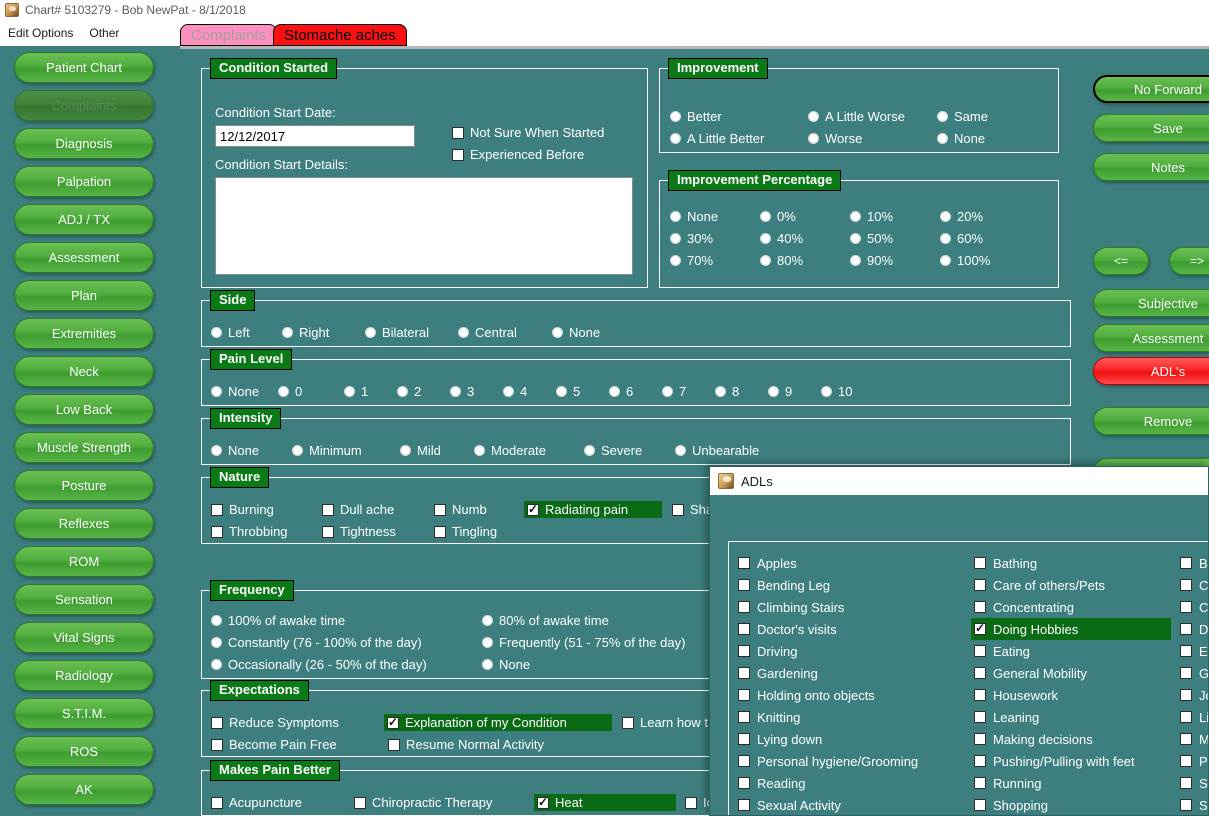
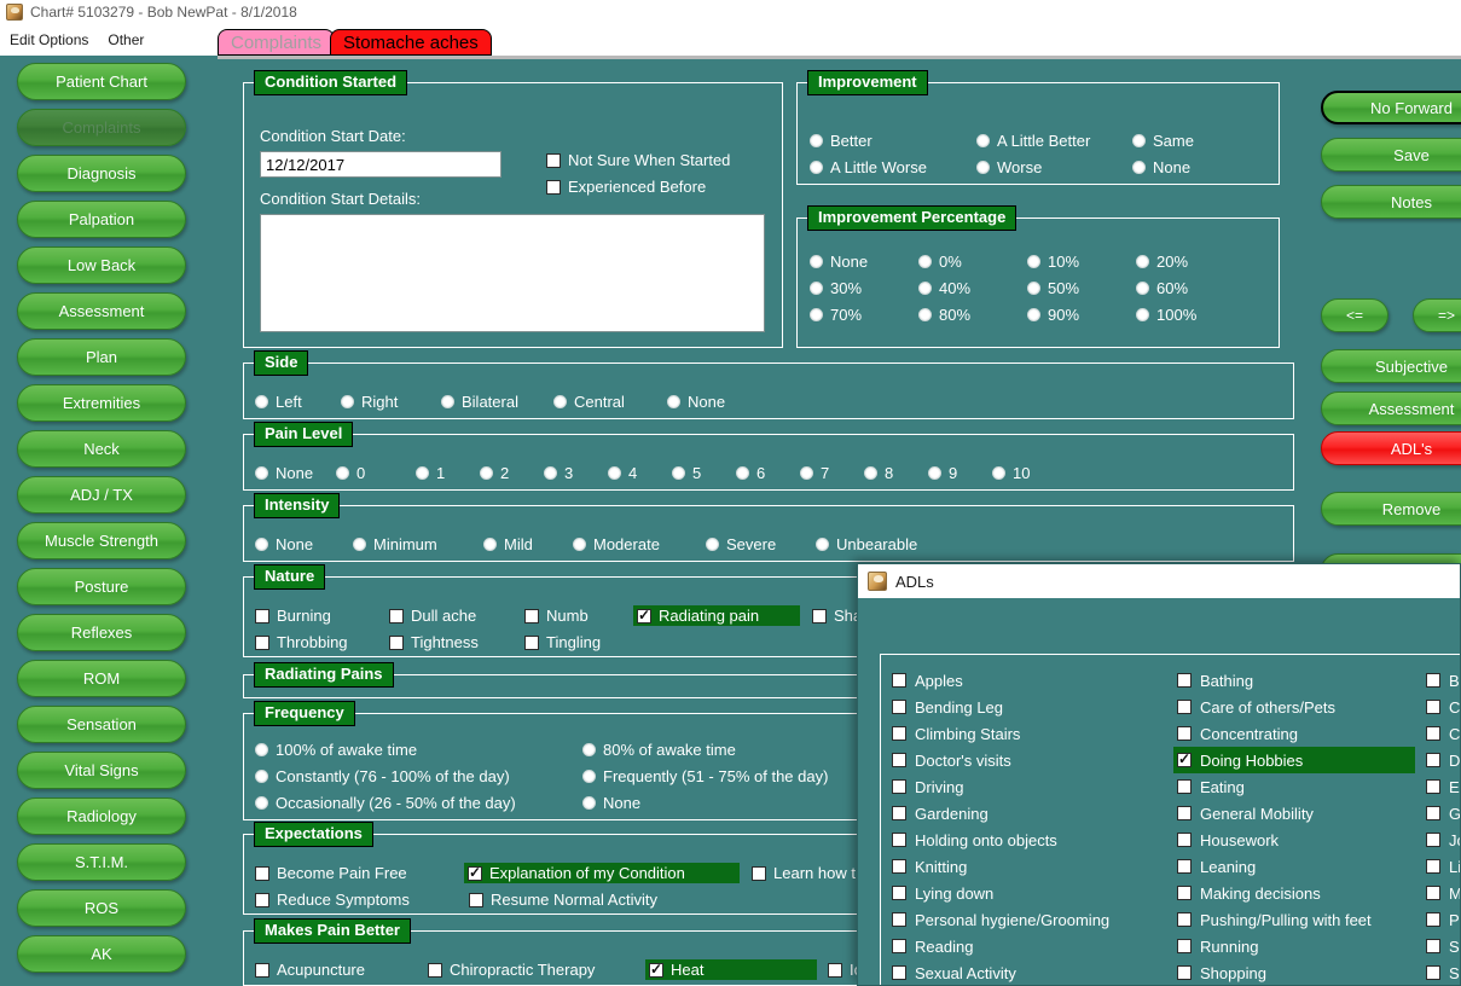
  Chart# 5103279 - Bob NewPat - 8/1/2018
  Edit Options
  Other
  Complaints
  Stomache aches
  Patient Chart
  Complaints
  Diagnosis
  Palpation
- ADJ / TX
+ Low Back
  Assessment
  Plan
  Extremities
  Neck
- Low Back
+ ADJ / TX
  Muscle Strength
  Posture
  Reflexes
  ROM
  Sensation
  Vital Signs
  Radiology
  S.T.I.M.
  ROS
  AK
  No Forward
  Save
  Notes
  <=
  =>
  Subjective
  Assessment
  ADL's
  Remove
  Condition Started
  Condition Start Date:
  12/12/2017
  Condition Start Details:
  Not Sure When Started
  Experienced Before
  Improvement
  Better
- A Little Worse
+ A Little Better
  Same
- A Little Better
+ A Little Worse
  Worse
  None
  Improvement Percentage
  None
  0%
  10%
  20%
  30%
  40%
  50%
  60%
  70%
  80%
  90%
  100%
  Side
  Left
  Right
  Bilateral
  Central
  None
  Pain Level
  None
  0
  1
  2
  3
  4
  5
  6
  7
  8
  9
  10
  Intensity
  None
  Minimum
  Mild
  Moderate
  Severe
  Unbearable
  Nature
  Burning
  Dull ache
  Numb
  Radiating pain
  Throbbing
  Tightness
  Tingling
+ Radiating Pains
  Frequency
  100% of awake time
  80% of awake time
  Constantly (76 - 100% of the day)
  Frequently (51 - 75% of the day)
  Occasionally (26 - 50% of the day)
  None
  Expectations
- Reduce Symptoms
+ Become Pain Free
  Explanation of my Condition
  Learn how t
- Become Pain Free
+ Reduce Symptoms
  Resume Normal Activity
  Makes Pain Better
  Acupuncture
  Chiropractic Therapy
  Heat
  ADLs
  Apples
  Bending Leg
  Climbing Stairs
  Doctor's visits
  Driving
  Gardening
  Holding onto objects
  Knitting
  Lying down
  Personal hygiene/Grooming
  Reading
  Sexual Activity
  Bathing
  Care of others/Pets
  Concentrating
  Doing Hobbies
  Eating
  General Mobility
  Housework
  Leaning
  Making decisions
  Pushing/Pulling with feet
  Running
  Shopping
